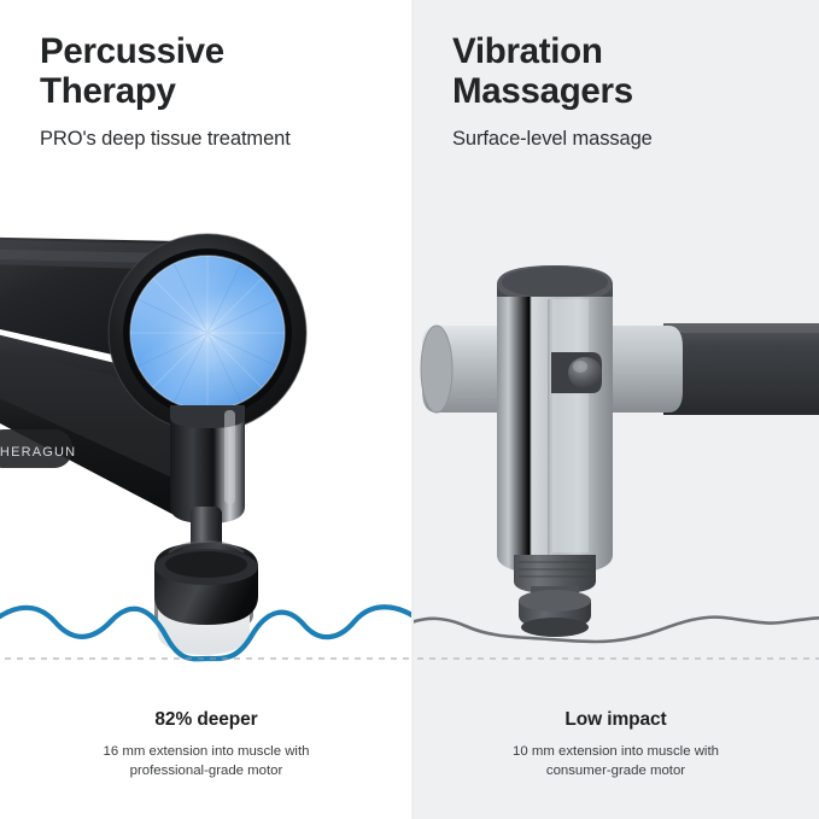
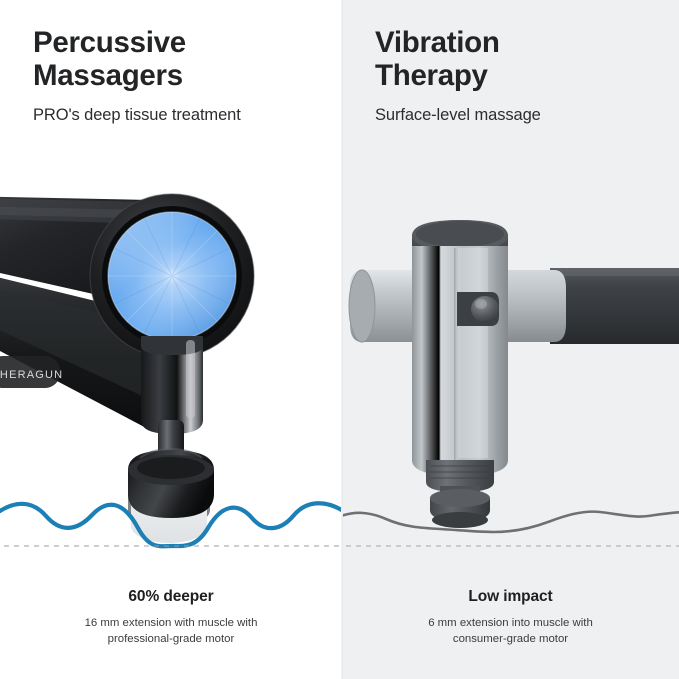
  HERAGUN
  Percussive
- Therapy
+ Massagers
  PRO's deep tissue treatment
- 82% deeper
+ 60% deeper
- 16 mm extension into muscle with
+ 16 mm extension with muscle with
  professional-grade motor
  Vibration
- Massagers
+ Therapy
  Surface-level massage
  Low impact
- 10 mm extension into muscle with
+ 6 mm extension into muscle with
  consumer-grade motor
